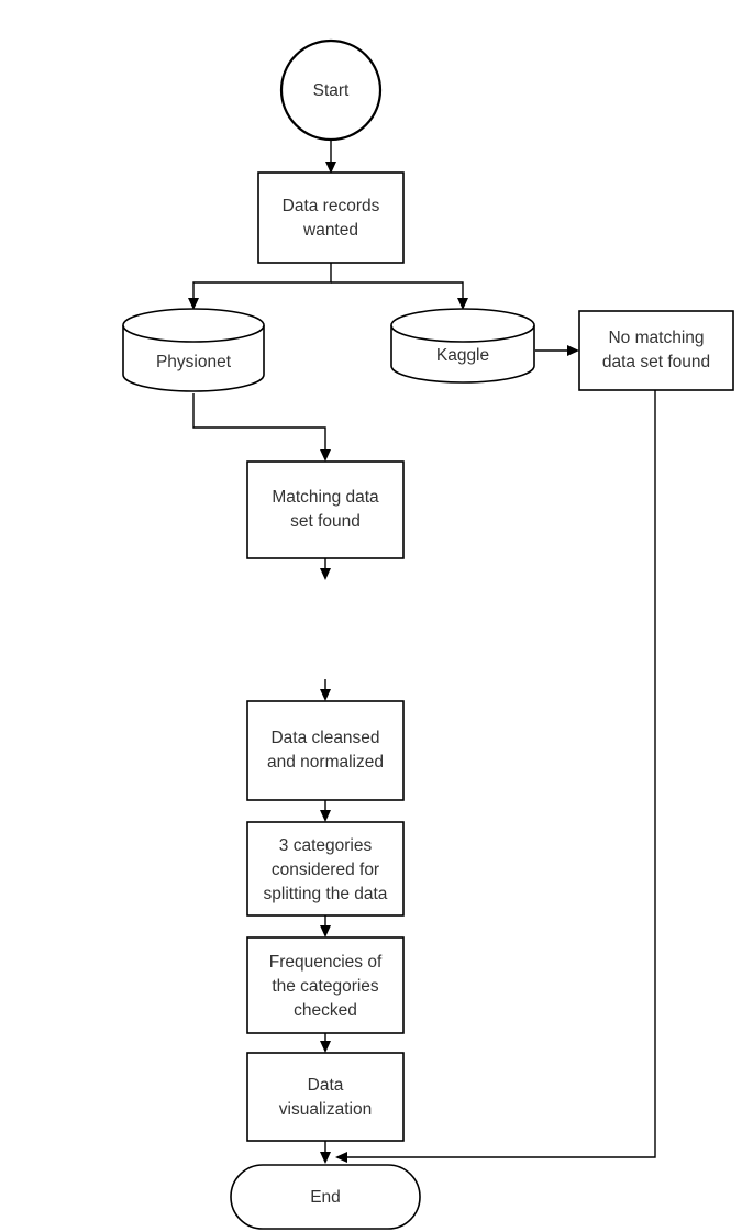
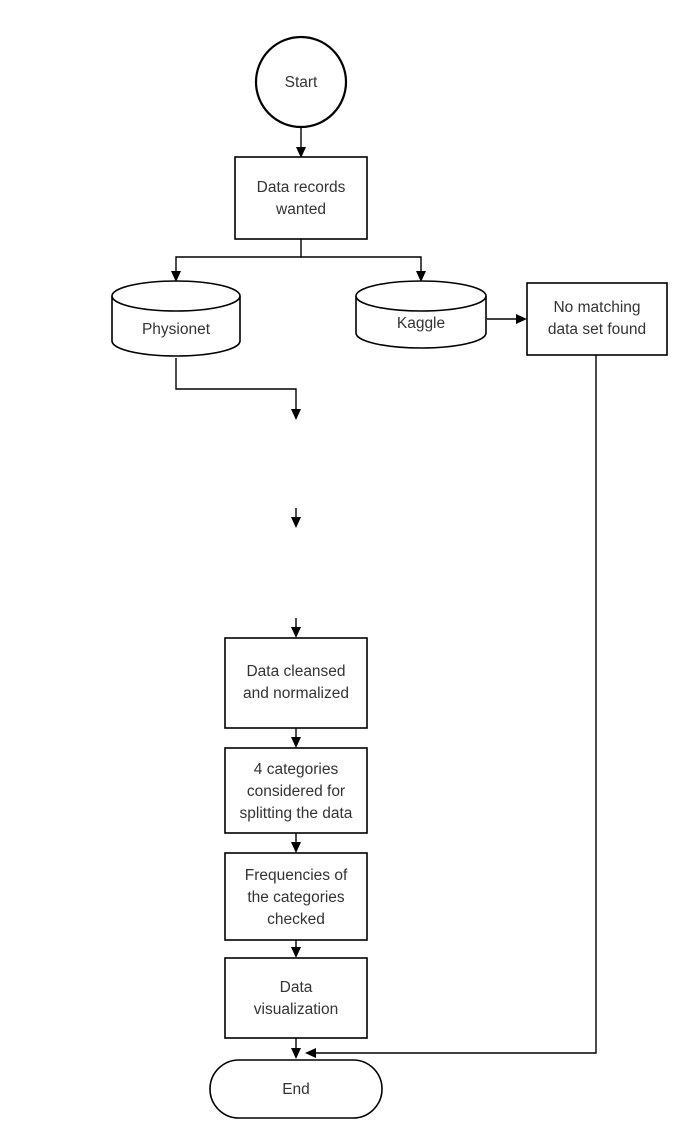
  Start
  Data records
  wanted
  Physionet
  Kaggle
  No matching
  data set found
- Matching data
- set found
  Data cleansed
  and normalized
- 3 categories
+ 4 categories
  considered for
  splitting the data
  Frequencies of
  the categories
  checked
  Data
  visualization
  End
